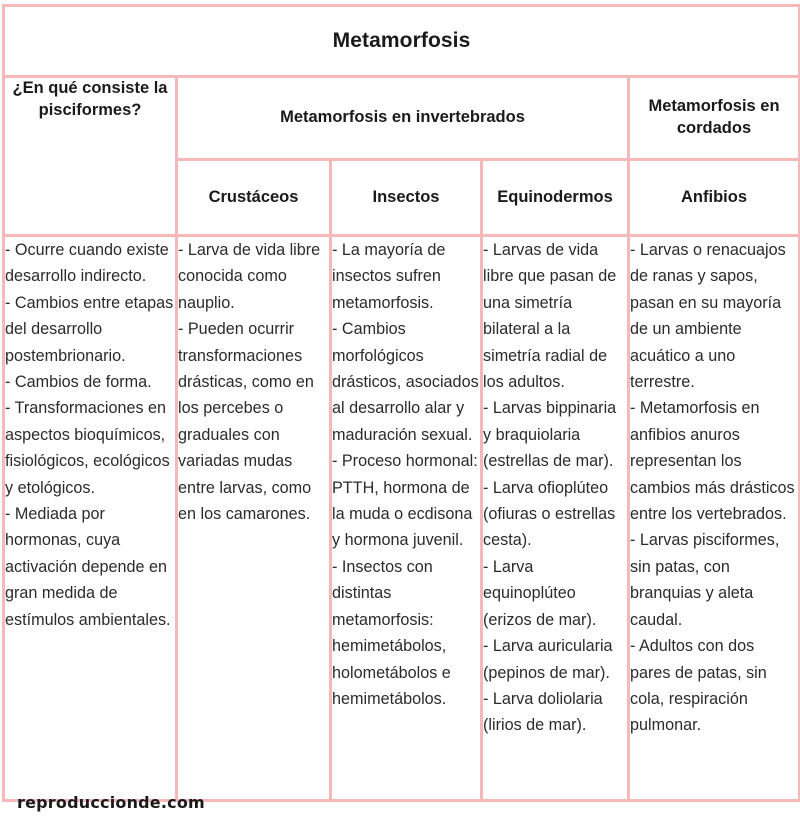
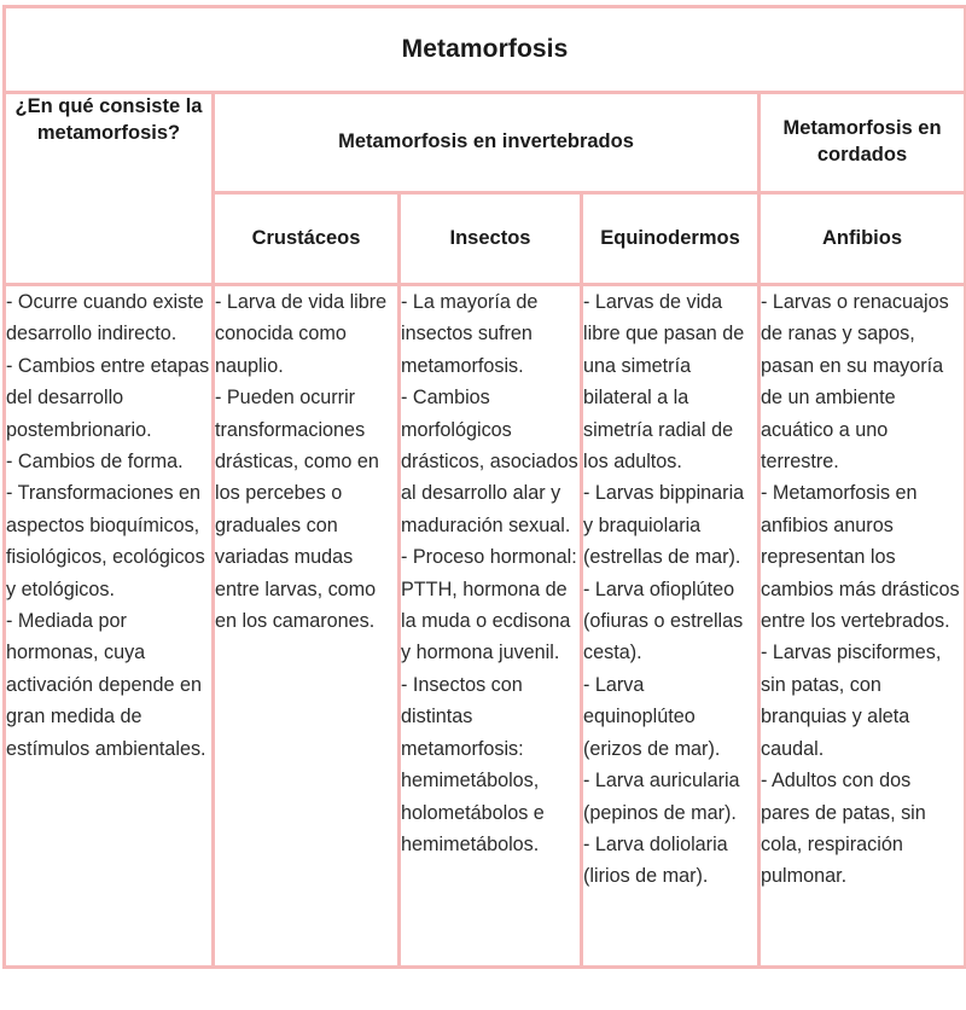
  Metamorfosis
- ¿En qué consiste la pisciformes?	Metamorfosis en invertebrados	Metamorfosis en cordados
+ ¿En qué consiste la metamorfosis?	Metamorfosis en invertebrados	Metamorfosis en cordados
  Crustáceos	Insectos	Equinodermos	Anfibios
  - Ocurre cuando existe desarrollo indirecto.- Cambios entre etapas del desarrollo postembrionario.- Cambios de forma.- Transformaciones en aspectos bioquímicos, fisiológicos, ecológicos y etológicos.- Mediada por hormonas, cuya activación depende en gran medida de estímulos ambientales.	- Larva de vida libre conocida como nauplio.- Pueden ocurrir transformaciones drásticas, como en los percebes o graduales con variadas mudas entre larvas, como en los camarones.	- La mayoría de insectos sufren metamorfosis.- Cambios morfológicos drásticos, asociados al desarrollo alar y maduración sexual.- Proceso hormonal: PTTH, hormona de la muda o ecdisona y hormona juvenil.- Insectos con distintas metamorfosis: hemimetábolos, holometábolos e hemimetábolos.	- Larvas de vida libre que pasan de una simetría bilateral a la simetría radial de los adultos.- Larvas bippinaria y braquiolaria (estrellas de mar).- Larva ofioplúteo (ofiuras o estrellas cesta).- Larva equinoplúteo (erizos de mar).- Larva auricularia (pepinos de mar).- Larva doliolaria (lirios de mar).	- Larvas o renacuajos de ranas y sapos, pasan en su mayoría de un ambiente acuático a uno terrestre.- Metamorfosis en anfibios anuros representan los cambios más drásticos entre los vertebrados.- Larvas pisciformes, sin patas, con branquias y aleta caudal.- Adultos con dos pares de patas, sin cola, respiración pulmonar.
- reproduccionde.com
